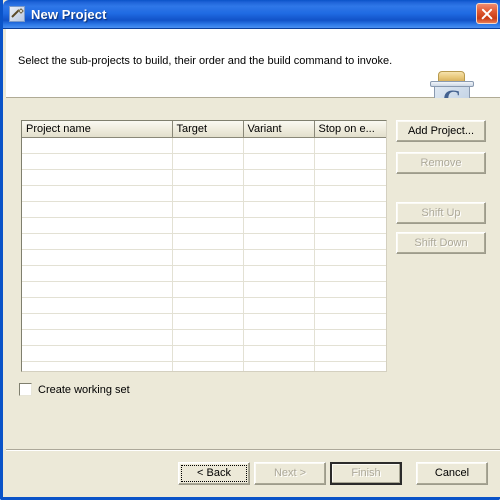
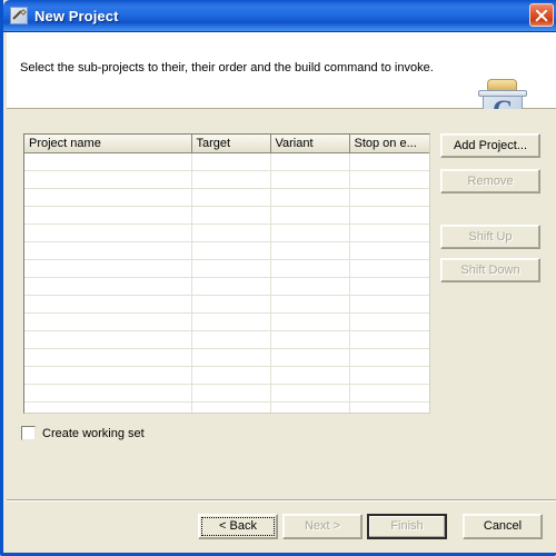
  New Project
- Select the sub-projects to build, their order and the build command to invoke.
+ Select the sub-projects to their, their order and the build command to invoke.
  Project name	Target	Variant	Stop on e...
  Add Project...
  Remove
  Shift Up
  Shift Down
  Create working set
  < Back
  Next >
  Finish
  Cancel
